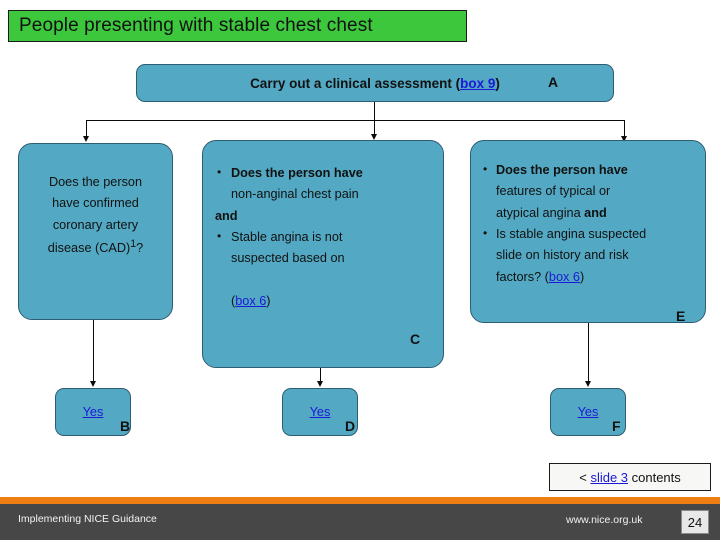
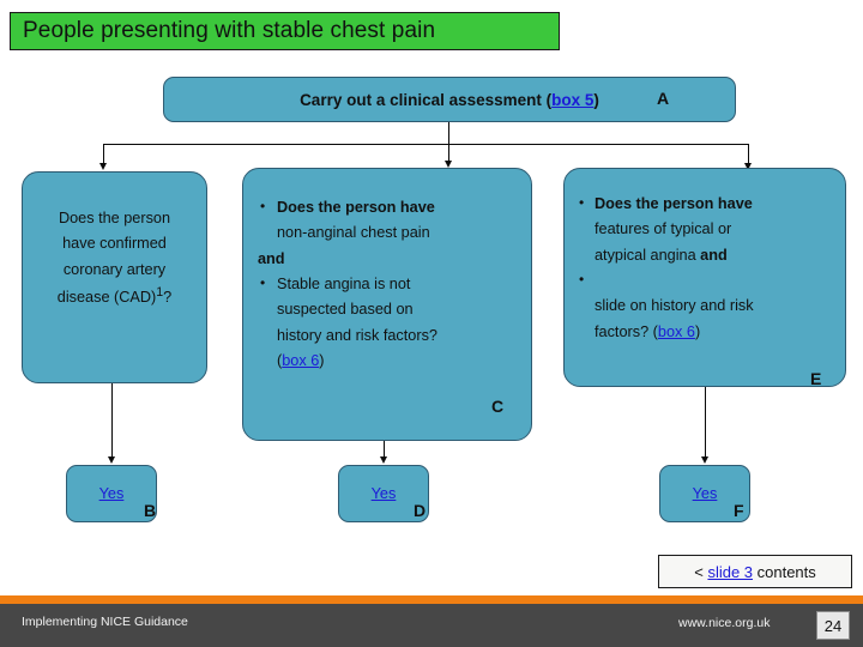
- People presenting with stable chest chest
+ People presenting with stable chest pain
- Carry out a clinical assessment (box 9)
+ Carry out a clinical assessment (box 5)
  A
  Does the person
  have confirmed
  coronary artery
  disease (CAD)1?
  Does the person have
  non-anginal chest pain
  and
  Stable angina is not
  suspected based on
+ history and risk factors?
  (box 6)
  C
  Does the person have
  features of typical or
  atypical angina and
- Is stable angina suspected
  slide on history and risk
  factors? (box 6)
  E
  Yes
  B
  Yes
  D
  Yes
  F
  < slide 3 contents
  Implementing NICE Guidance
  www.nice.org.uk
  24
